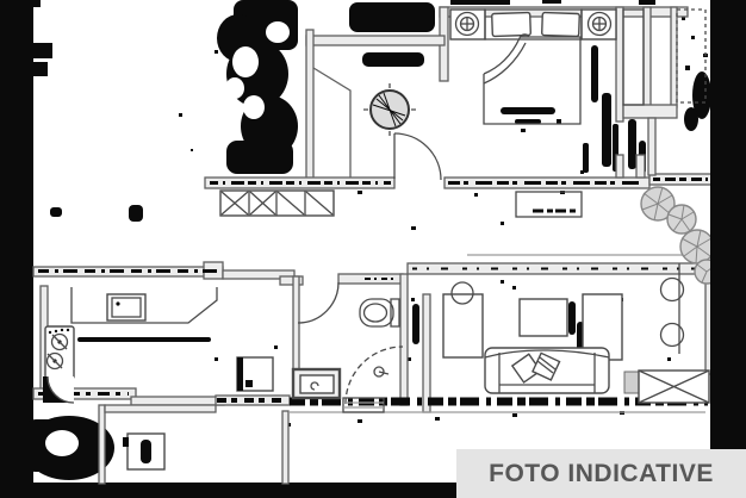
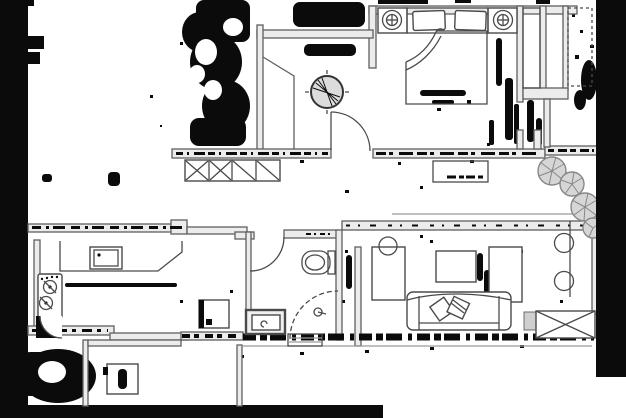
- FOTO INDICATIVE
